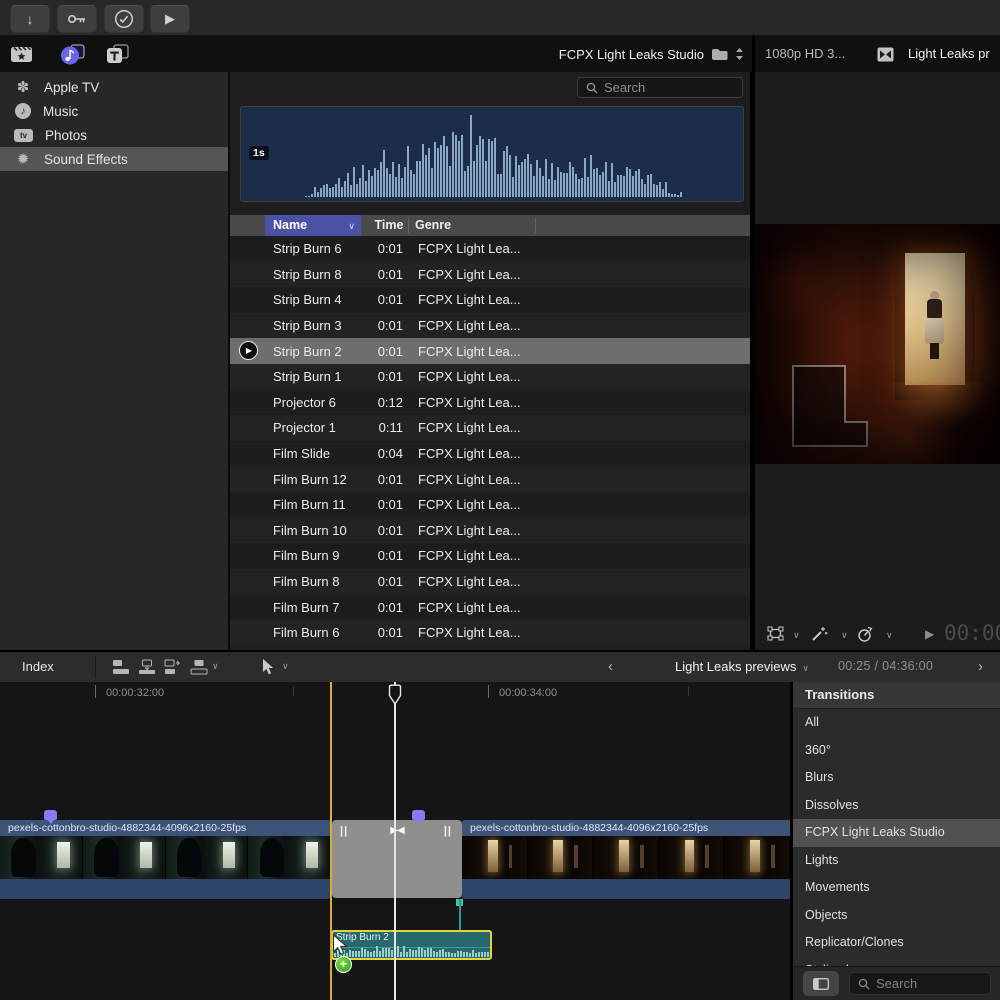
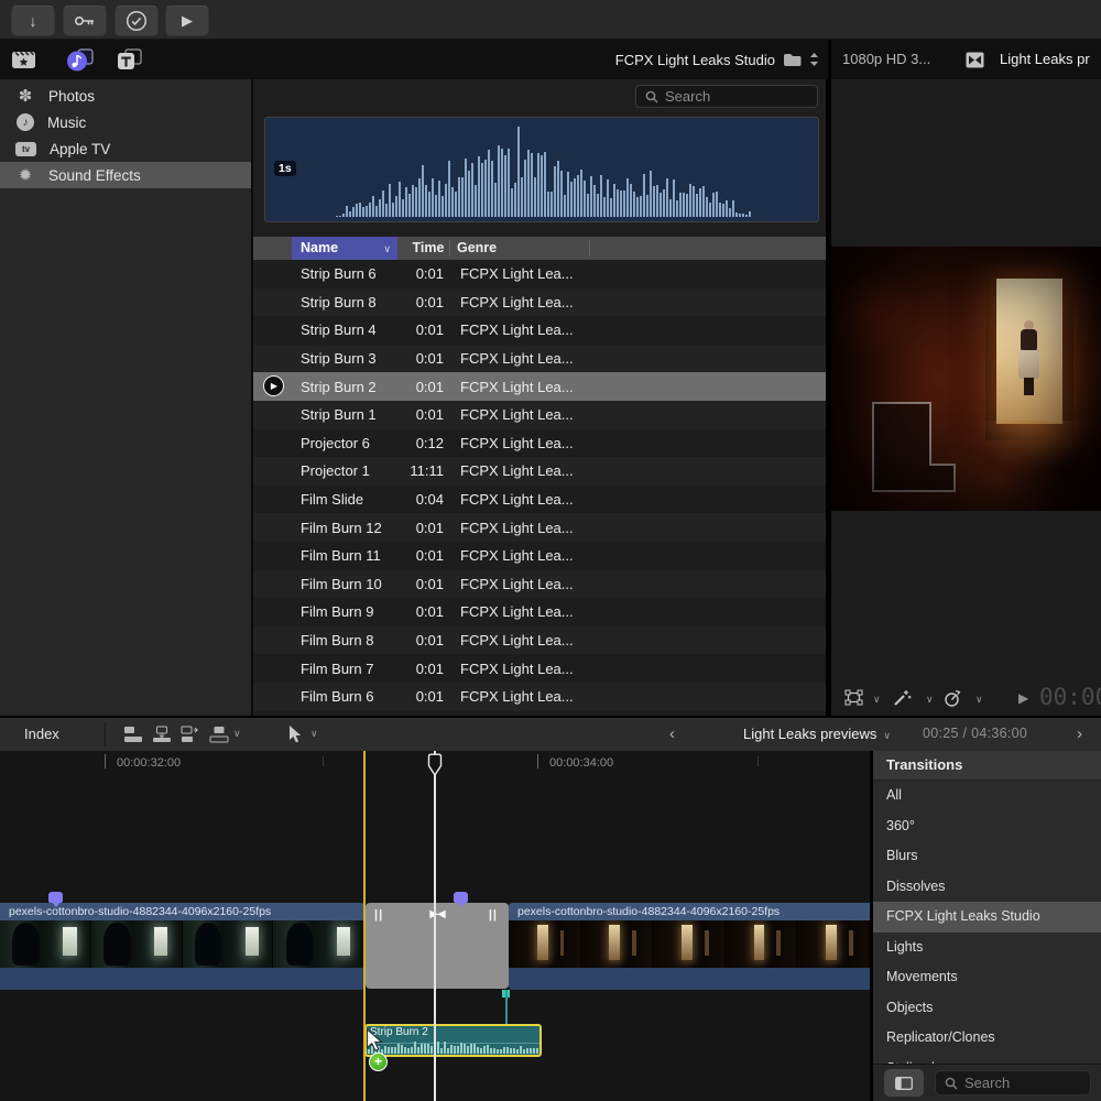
  ↓
  ▶
  FCPX Light Leaks Studio
  1080p HD 3...
  Light Leaks pr
  ✽
- Apple TV
+ Photos
  ♪
  Music
  tv
- Photos
+ Apple TV
  ✹
  Sound Effects
  Search
  1s
  Name
  ∨
  Time
  Genre
  Strip Burn 6
  0:01
  FCPX Light Lea...
  Strip Burn 8
  0:01
  FCPX Light Lea...
  Strip Burn 4
  0:01
  FCPX Light Lea...
  Strip Burn 3
  0:01
  FCPX Light Lea...
  ▶
  Strip Burn 2
  0:01
  FCPX Light Lea...
  Strip Burn 1
  0:01
  FCPX Light Lea...
  Projector 6
  0:12
  FCPX Light Lea...
  Projector 1
- 0:11
+ 11:11
  FCPX Light Lea...
  Film Slide
  0:04
  FCPX Light Lea...
  Film Burn 12
  0:01
  FCPX Light Lea...
  Film Burn 11
  0:01
  FCPX Light Lea...
  Film Burn 10
  0:01
  FCPX Light Lea...
  Film Burn 9
  0:01
  FCPX Light Lea...
  Film Burn 8
  0:01
  FCPX Light Lea...
  Film Burn 7
  0:01
  FCPX Light Lea...
  Film Burn 6
  0:01
  FCPX Light Lea...
  ∨
  ∨
  ∨
  ▶
  00:0
  Index
  ∨
  ∨
  ‹
  Light Leaks previews ∨
  00:25 / 04:36:00
  ›
  00:00:32:00
  00:00:34:00
  pexels-cottonbro-studio-4882344-4096x2160-25fps
  ||
  ||
  pexels-cottonbro-studio-4882344-4096x2160-25fps
  Strip Burn 2
  +
  Transitions
  All
  360°
  Blurs
  Dissolves
  FCPX Light Leaks Studio
  Lights
  Movements
  Objects
  Replicator/Clones
  Search
